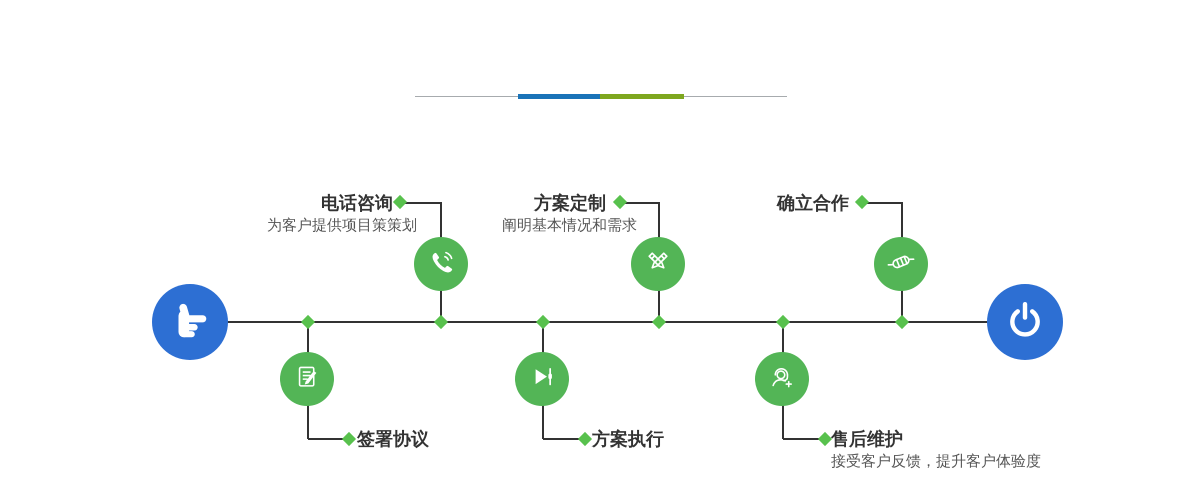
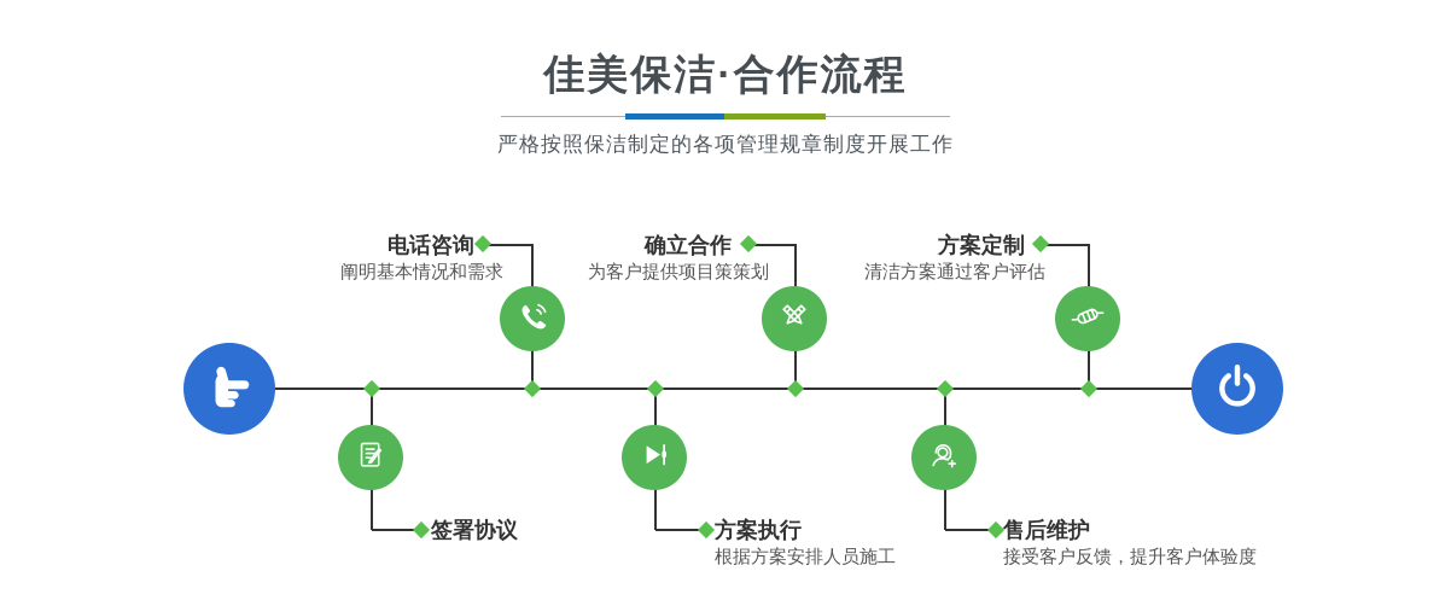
+ 佳美保洁·合作流程
+ 严格按照保洁制定的各项管理规章制度开展工作
  电话咨询
- 为客户提供项目策策划
+ 阐明基本情况和需求
- 方案定制
+ 确立合作
- 阐明基本情况和需求
+ 为客户提供项目策策划
- 确立合作
+ 方案定制
+ 清洁方案通过客户评估
  签署协议
  方案执行
+ 根据方案安排人员施工
  售后维护
  接受客户反馈，提升客户体验度
